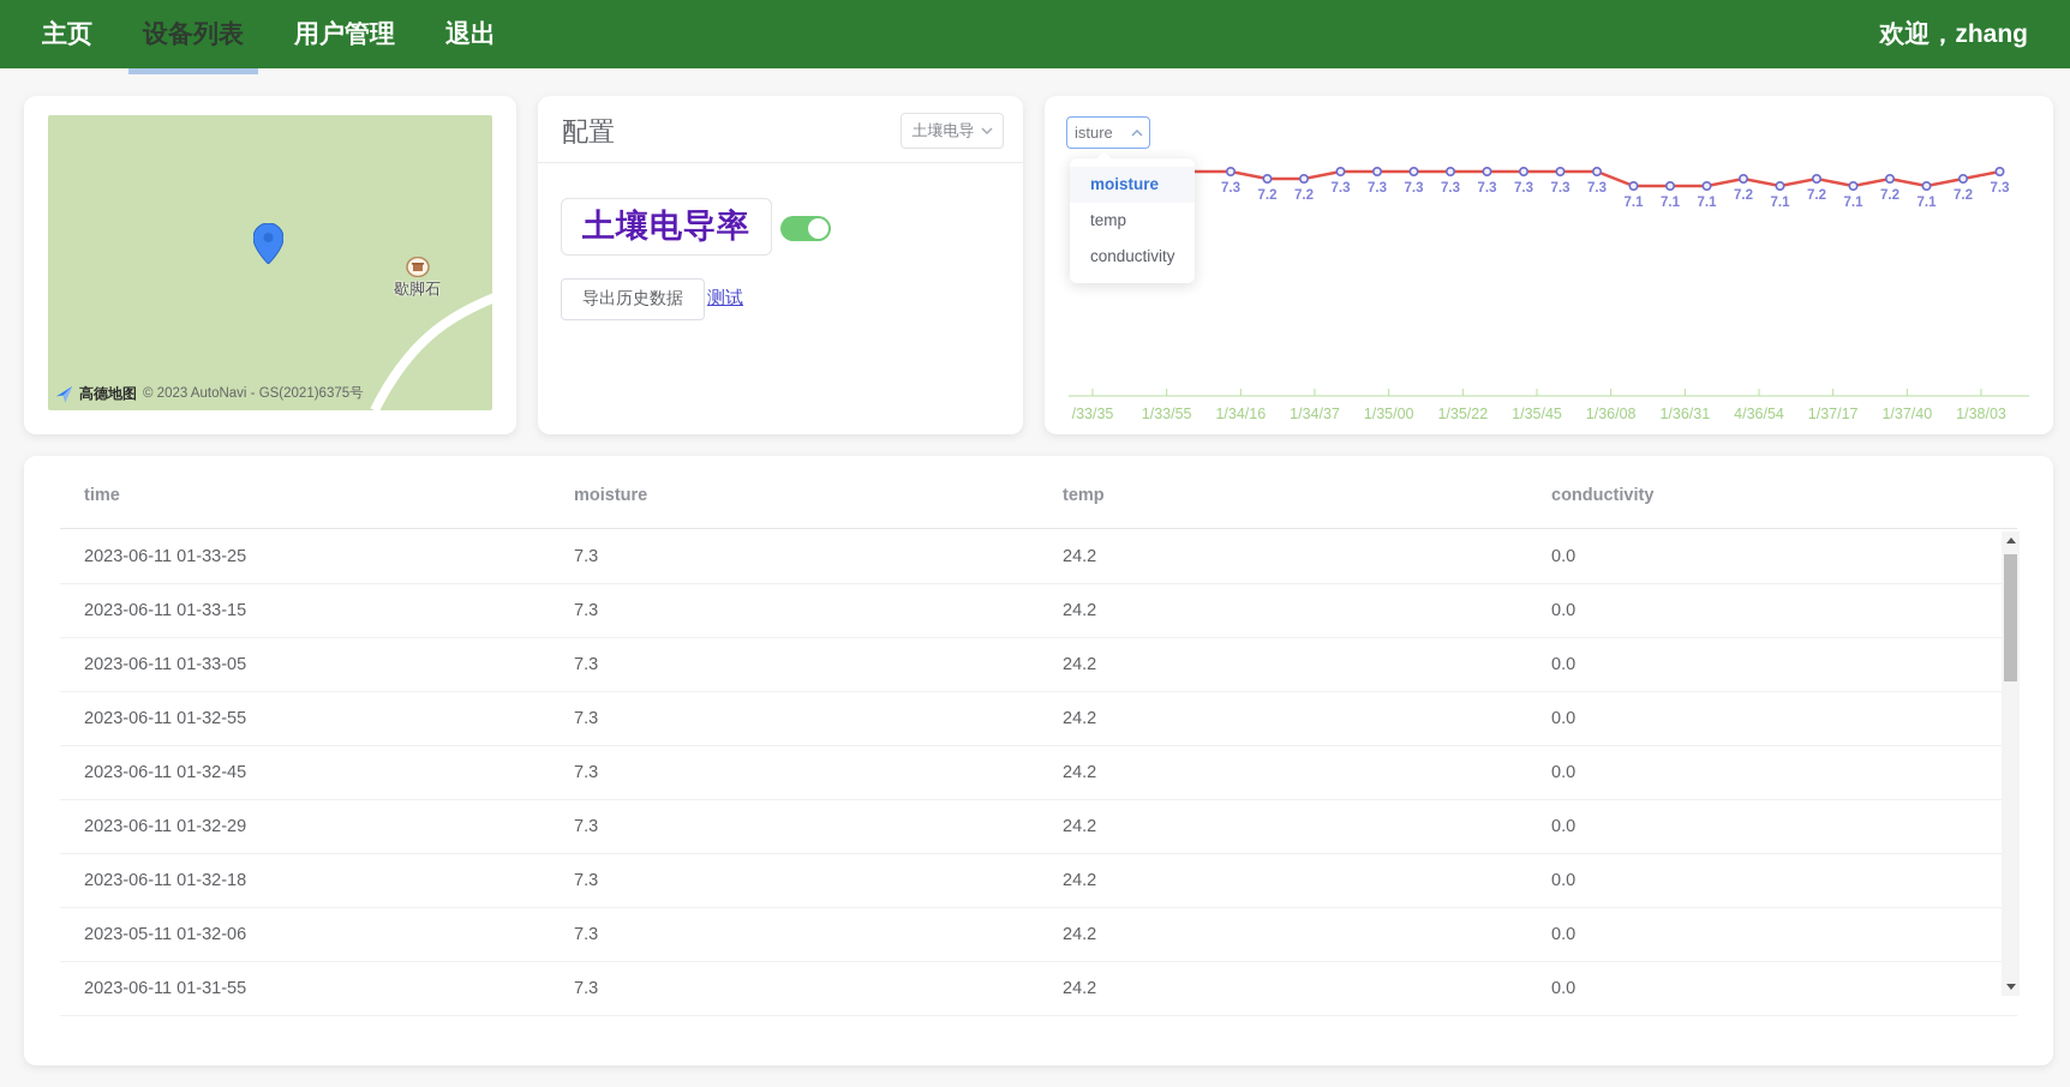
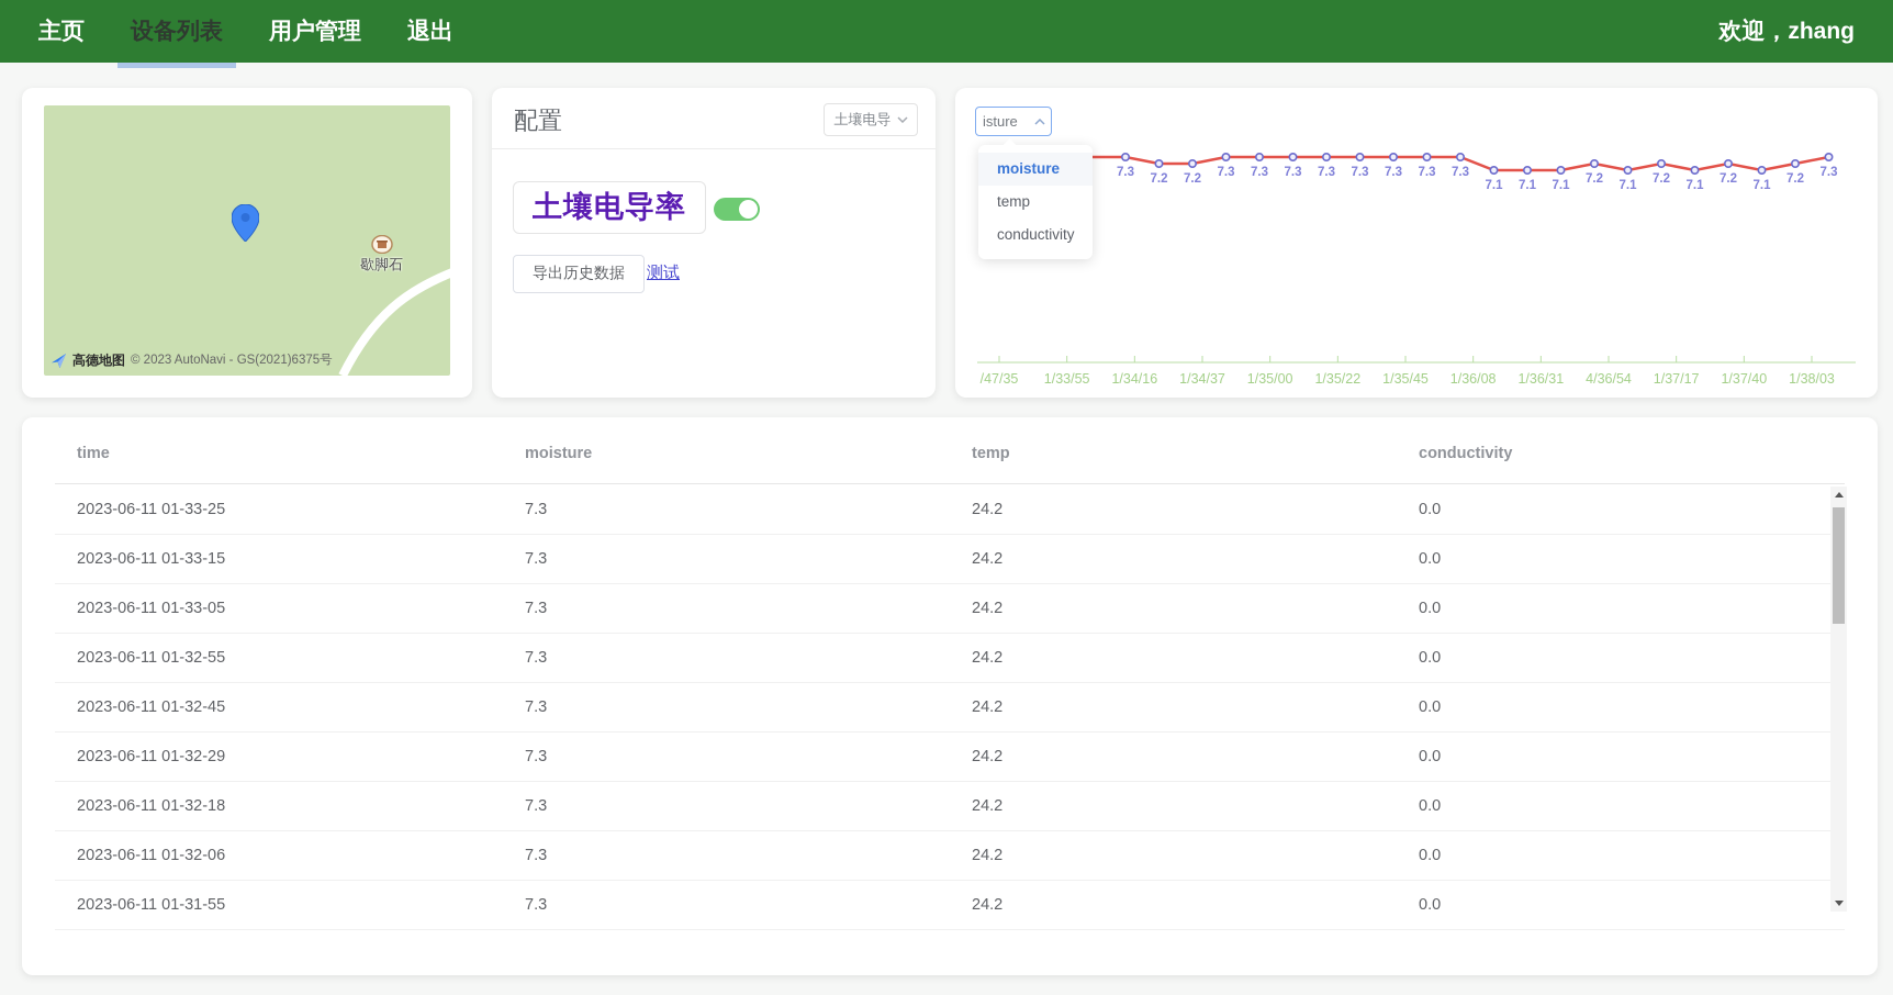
  主页
  设备列表
  用户管理
  退出
  欢迎，zhang
  歇脚石
  高德地图
  © 2023 AutoNavi - GS(2021)6375号
  配置
  土壤电导
  土壤电导率
  导出历史数据
  测试
  7.3
  7.2
  7.2
  7.3
  7.3
  7.3
  7.3
  7.3
  7.3
  7.3
  7.3
  7.1
  7.1
  7.1
  7.2
  7.1
  7.2
  7.1
  7.2
  7.1
  7.2
  7.3
- /33/35
+ /47/35
  1/33/55
  1/34/16
  1/34/37
  1/35/00
  1/35/22
  1/35/45
  1/36/08
  1/36/31
  4/36/54
  1/37/17
  1/37/40
  1/38/03
  isture
  moisture
  temp
  conductivity
  time
  moisture
  temp
  conductivity
  2023-06-11 01-33-25
  7.3
  24.2
  0.0
  2023-06-11 01-33-15
  7.3
  24.2
  0.0
  2023-06-11 01-33-05
  7.3
  24.2
  0.0
  2023-06-11 01-32-55
  7.3
  24.2
  0.0
  2023-06-11 01-32-45
  7.3
  24.2
  0.0
  2023-06-11 01-32-29
  7.3
  24.2
  0.0
  2023-06-11 01-32-18
  7.3
  24.2
  0.0
- 2023-05-11 01-32-06
+ 2023-06-11 01-32-06
  7.3
  24.2
  0.0
  2023-06-11 01-31-55
  7.3
  24.2
  0.0
